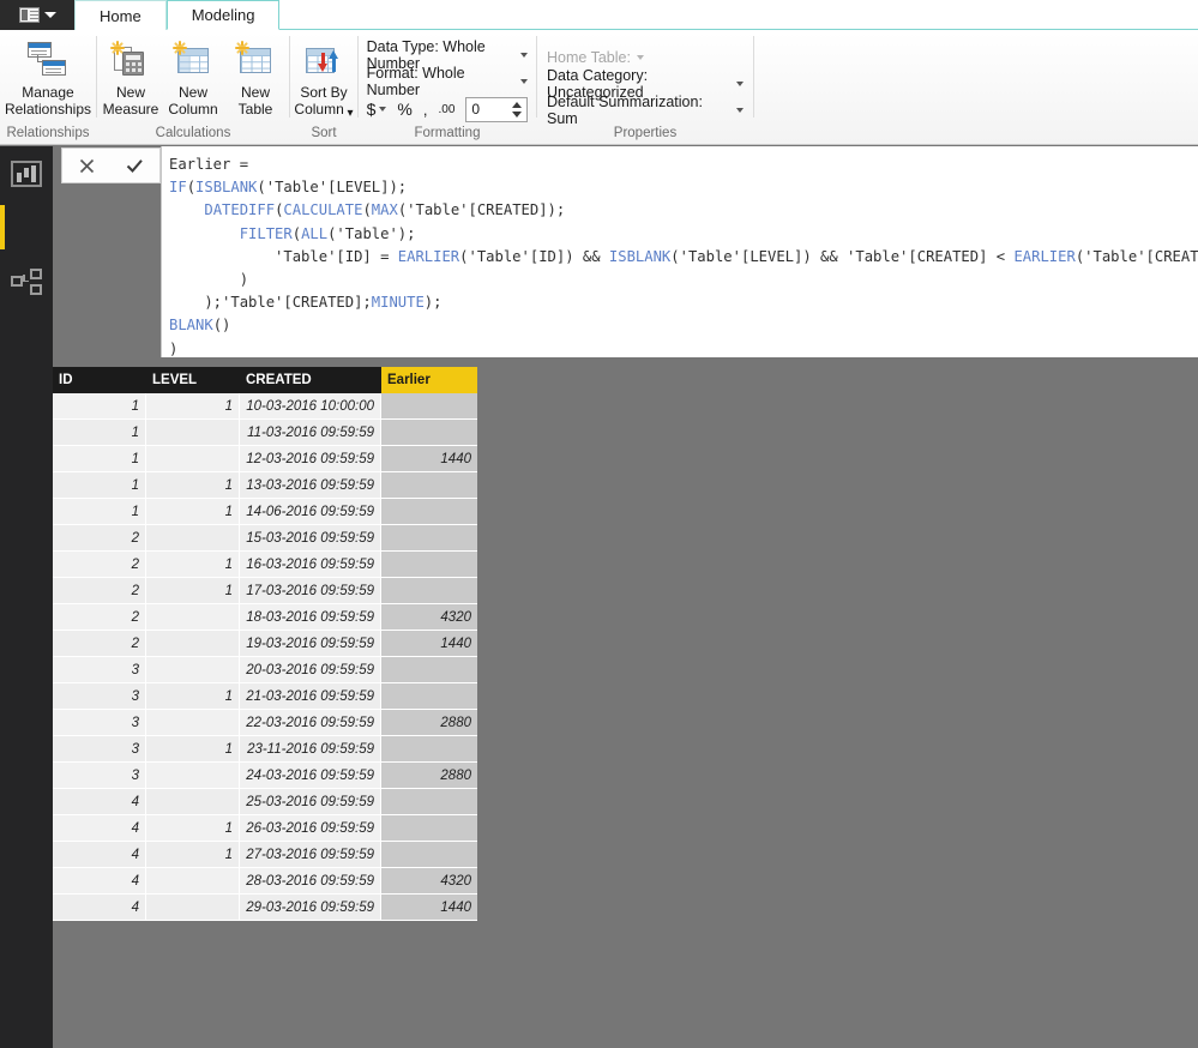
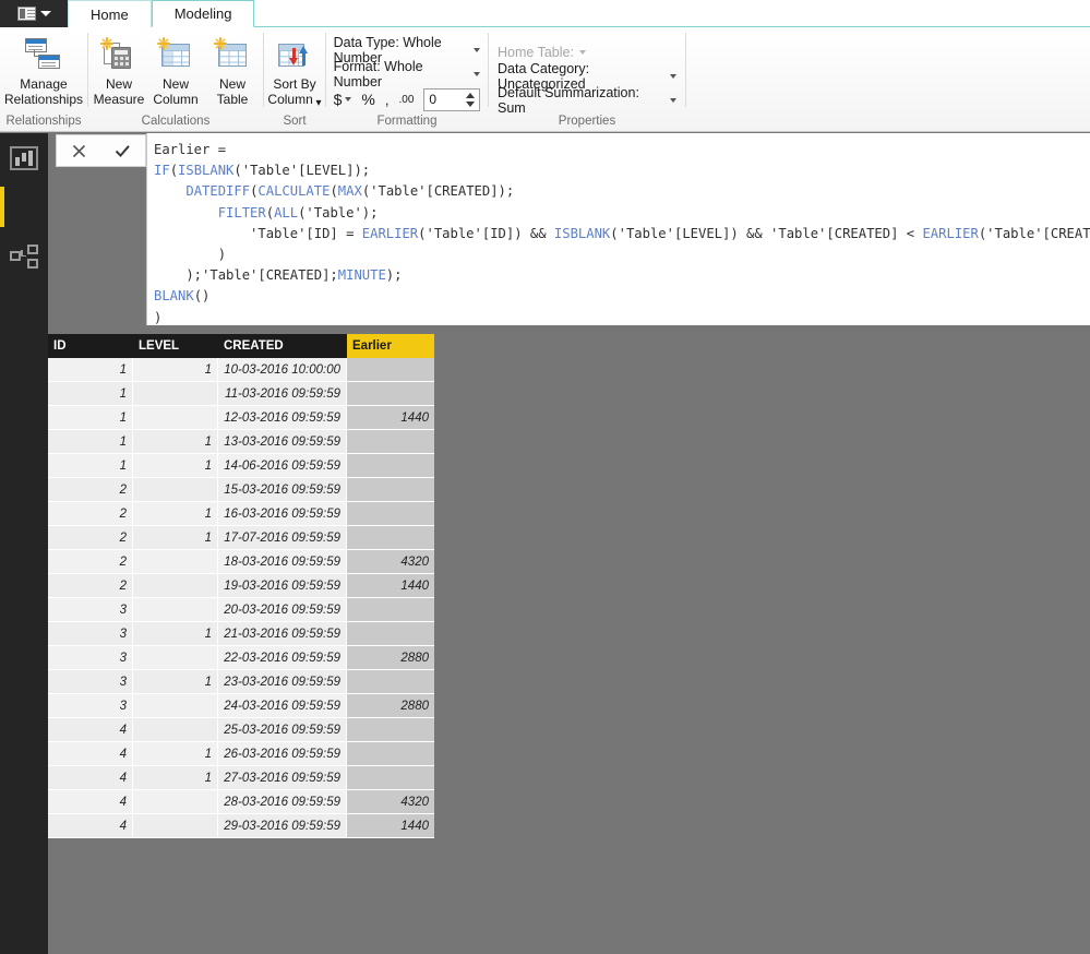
  Home
  Modeling
  Manage
  Relationships
  Relationships
  New
  Measure
  New
  Column
  New
  Table
  Calculations
  Sort By
  Column ▾
  Sort
  Data Type: Whole Number
  Format: Whole Number
  $
  %
  ,
  .00
  0
  Formatting
  Home Table:
  Data Category: Uncategorized
  Default Summarization: Sum
  Properties
  Earlier =
  IF(ISBLANK('Table'[LEVEL]);
  DATEDIFF(CALCULATE(MAX('Table'[CREATED]);
  FILTER(ALL('Table');
  'Table'[ID] = EARLIER('Table'[ID]) && ISBLANK('Table'[LEVEL]) && 'Table'[CREATED] < EARLIER('Table'[CREAT
  )
  );'Table'[CREATED];MINUTE);
  BLANK()
  )
  ID
  LEVEL
  CREATED
  Earlier
  1
  1
  10-03-2016 10:00:00
  1
  11-03-2016 09:59:59
  1
  12-03-2016 09:59:59
  1440
  1
  1
  13-03-2016 09:59:59
  1
  1
  14-06-2016 09:59:59
  2
  15-03-2016 09:59:59
  2
  1
  16-03-2016 09:59:59
  2
  1
- 17-03-2016 09:59:59
+ 17-07-2016 09:59:59
  2
  18-03-2016 09:59:59
  4320
  2
  19-03-2016 09:59:59
  1440
  3
  20-03-2016 09:59:59
  3
  1
  21-03-2016 09:59:59
  3
  22-03-2016 09:59:59
  2880
  3
  1
- 23-11-2016 09:59:59
+ 23-03-2016 09:59:59
  3
  24-03-2016 09:59:59
  2880
  4
  25-03-2016 09:59:59
  4
  1
  26-03-2016 09:59:59
  4
  1
  27-03-2016 09:59:59
  4
  28-03-2016 09:59:59
  4320
  4
  29-03-2016 09:59:59
  1440
